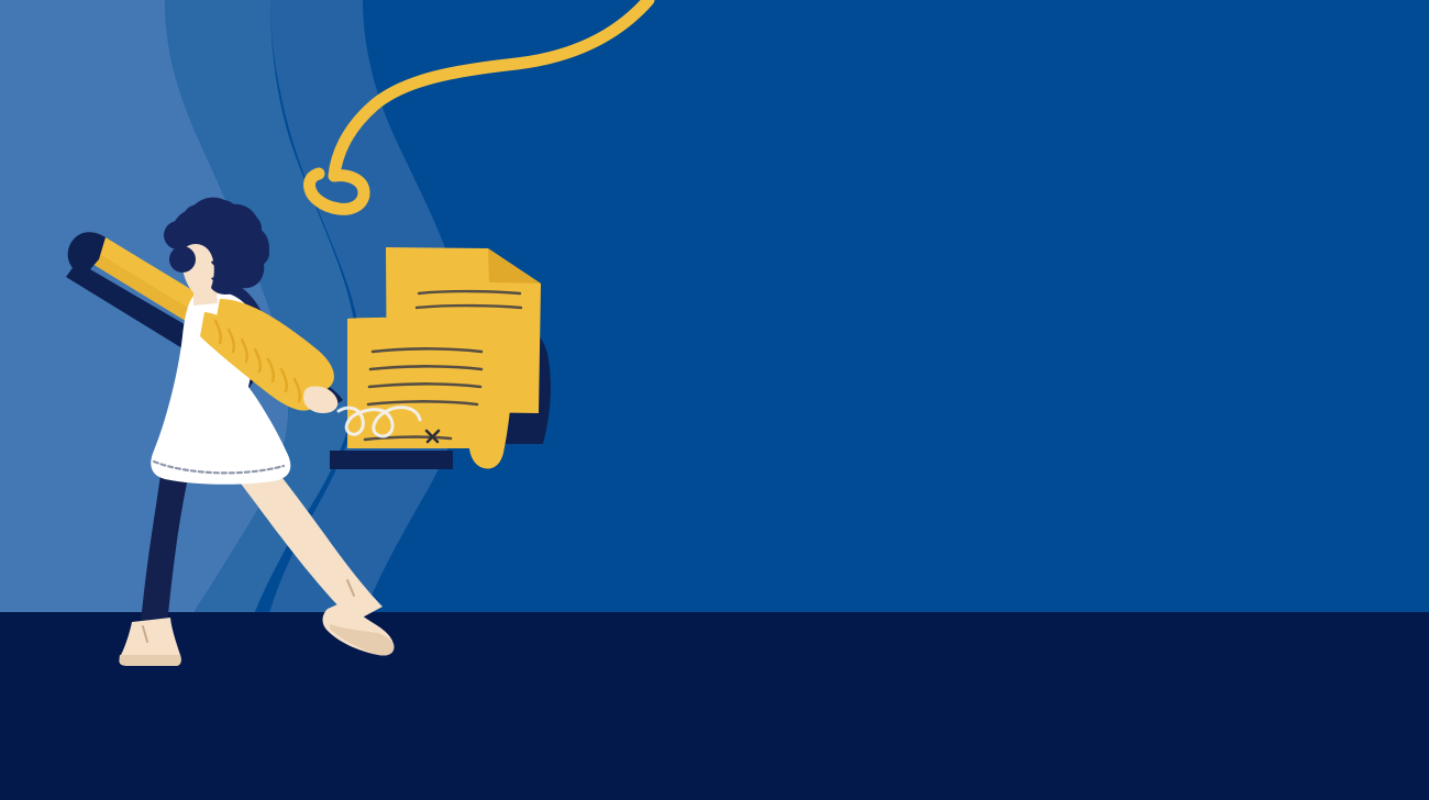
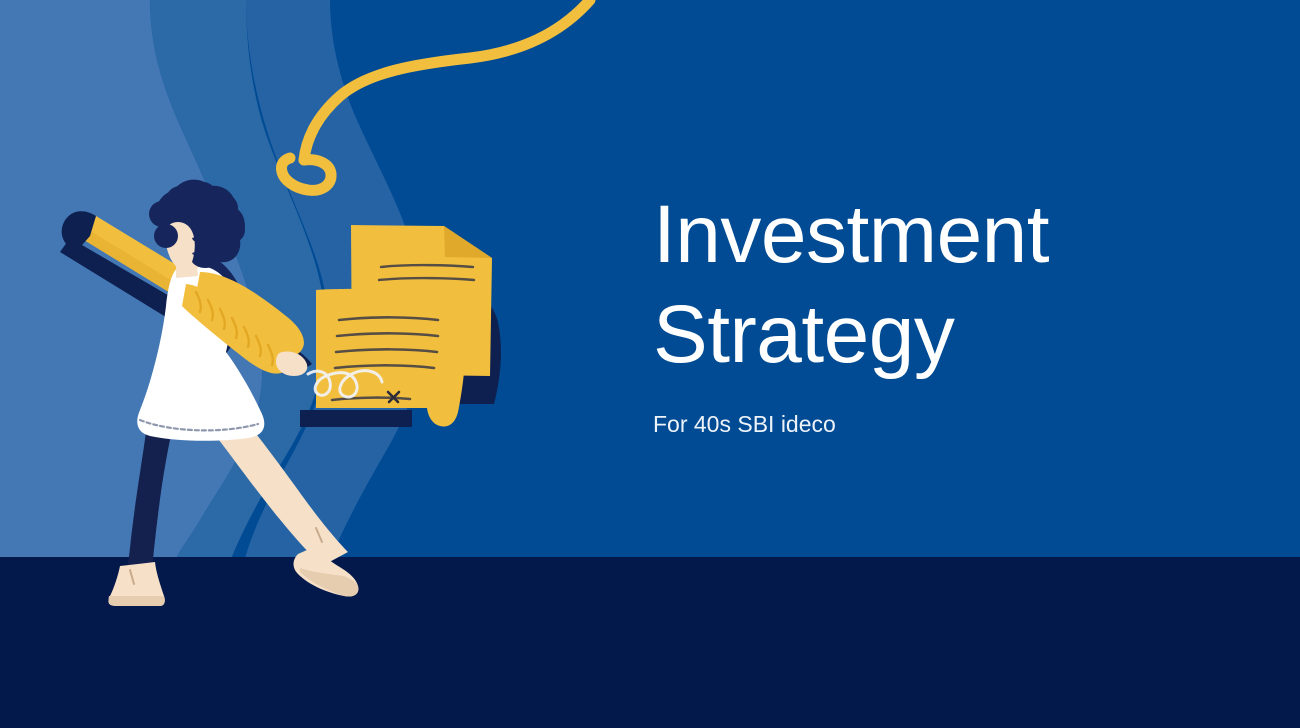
+ Investment
+ Strategy
+ For 40s SBI ideco
